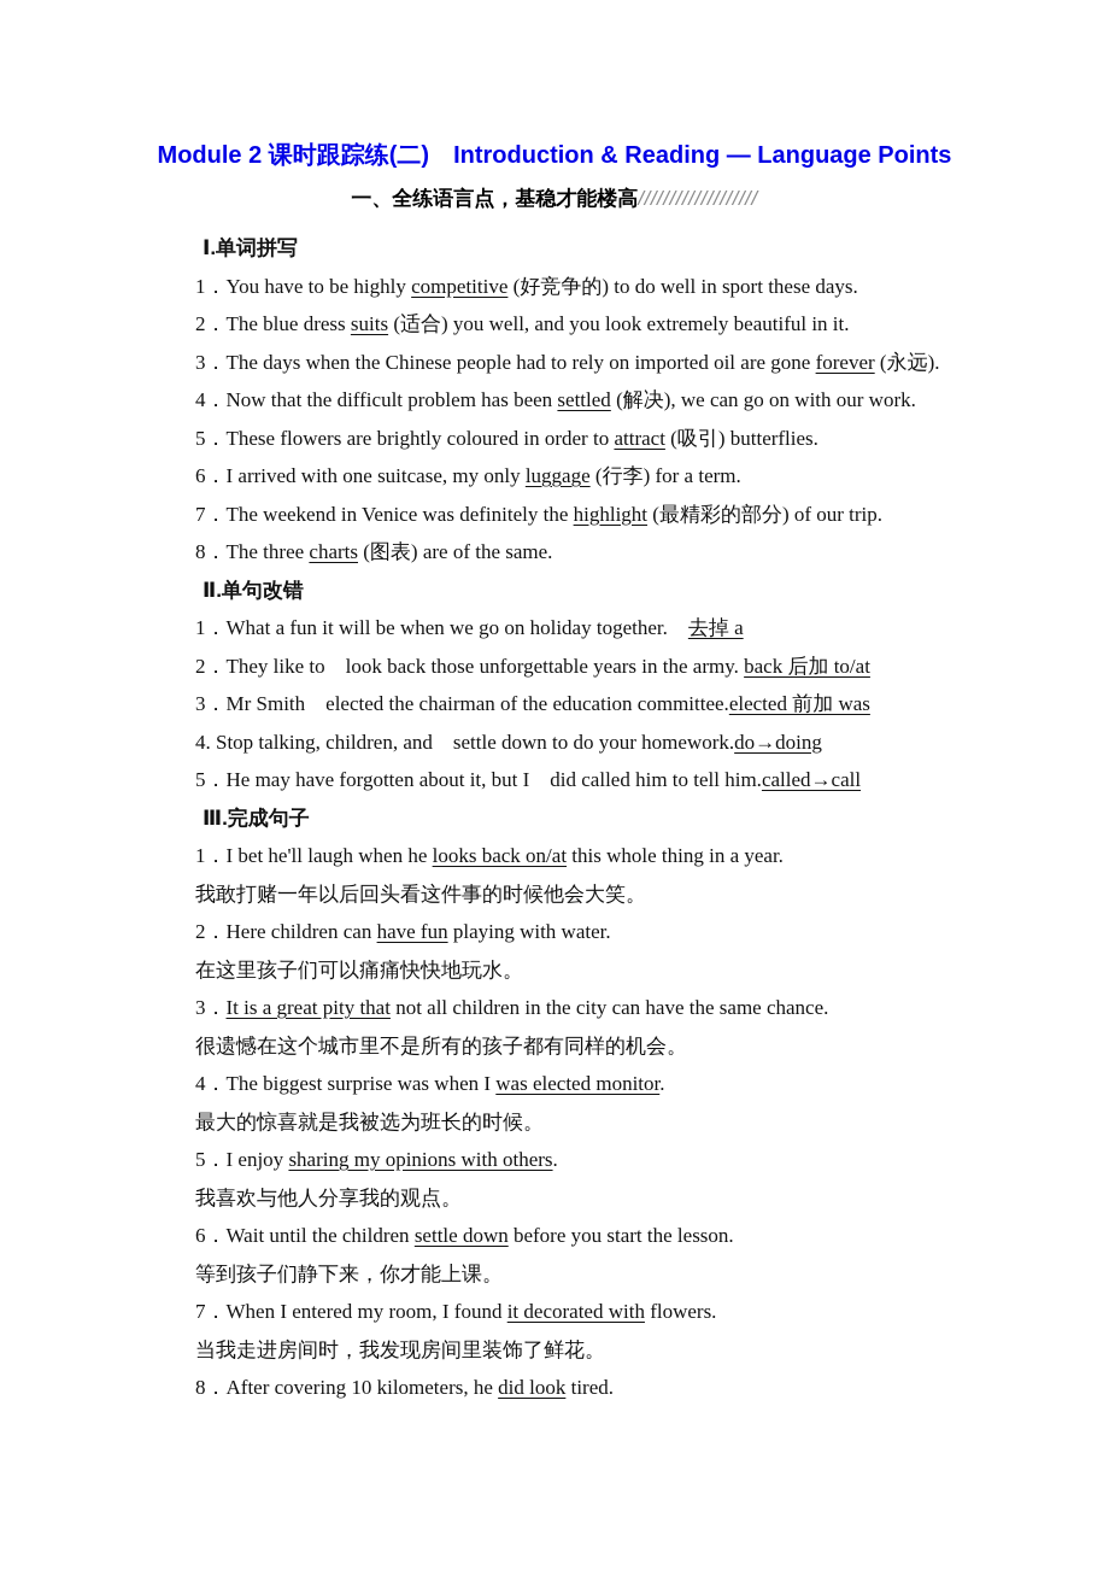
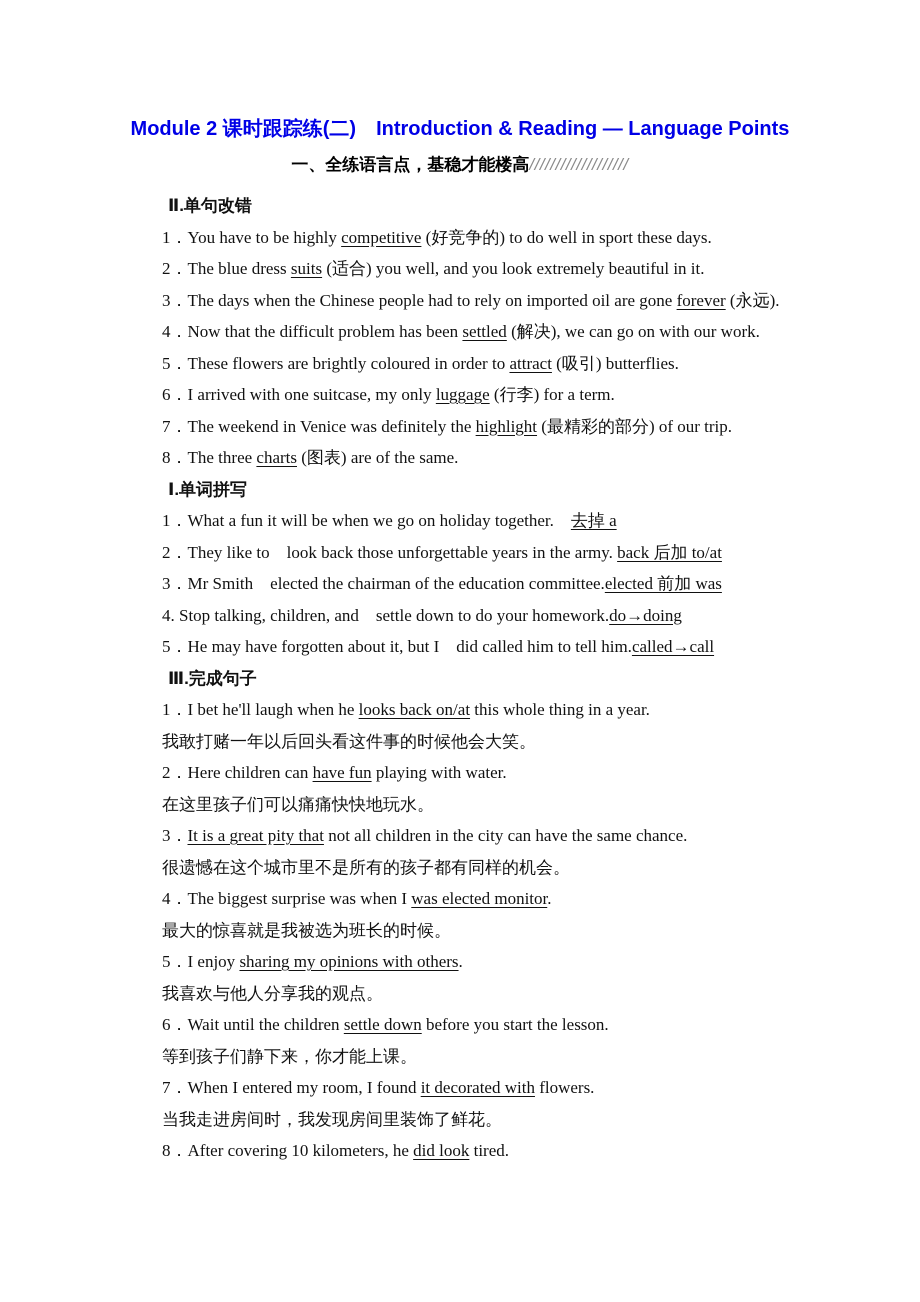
  Module 2 课时跟踪练(二) Introduction & Reading — Language Points
  一、全练语言点，基稳才能楼高///////////////////
- Ⅰ.单词拼写
+ Ⅱ.单句改错
  1．You have to be highly competitive (好竞争的) to do well in sport these days.
  2．The blue dress suits (适合) you well, and you look extremely beautiful in it.
  3．The days when the Chinese people had to rely on imported oil are gone forever (永远).
  4．Now that the difficult problem has been settled (解决), we can go on with our work.
  5．These flowers are brightly coloured in order to attract (吸引) butterflies.
  6．I arrived with one suitcase, my only luggage (行李) for a term.
  7．The weekend in Venice was definitely the highlight (最精彩的部分) of our trip.
  8．The three charts (图表) are of the same.
- Ⅱ.单句改错
+ Ⅰ.单词拼写
  1．What a fun it will be when we go on holiday together. 去掉 a
  2．They like to look back those unforgettable years in the army. back 后加 to/at
  3．Mr Smith elected the chairman of the education committee.elected 前加 was
  4. Stop talking, children, and settle down to do your homework.do→doing
  5．He may have forgotten about it, but I did called him to tell him.called→call
  Ⅲ.完成句子
  1．I bet he'll laugh when he looks back on/at this whole thing in a year.
  我敢打赌一年以后回头看这件事的时候他会大笑。
  2．Here children can have fun playing with water.
  在这里孩子们可以痛痛快快地玩水。
  3．It is a great pity that not all children in the city can have the same chance.
  很遗憾在这个城市里不是所有的孩子都有同样的机会。
  4．The biggest surprise was when I was elected monitor.
  最大的惊喜就是我被选为班长的时候。
  5．I enjoy sharing my opinions with others.
  我喜欢与他人分享我的观点。
  6．Wait until the children settle down before you start the lesson.
  等到孩子们静下来，你才能上课。
  7．When I entered my room, I found it decorated with flowers.
  当我走进房间时，我发现房间里装饰了鲜花。
  8．After covering 10 kilometers, he did look tired.
